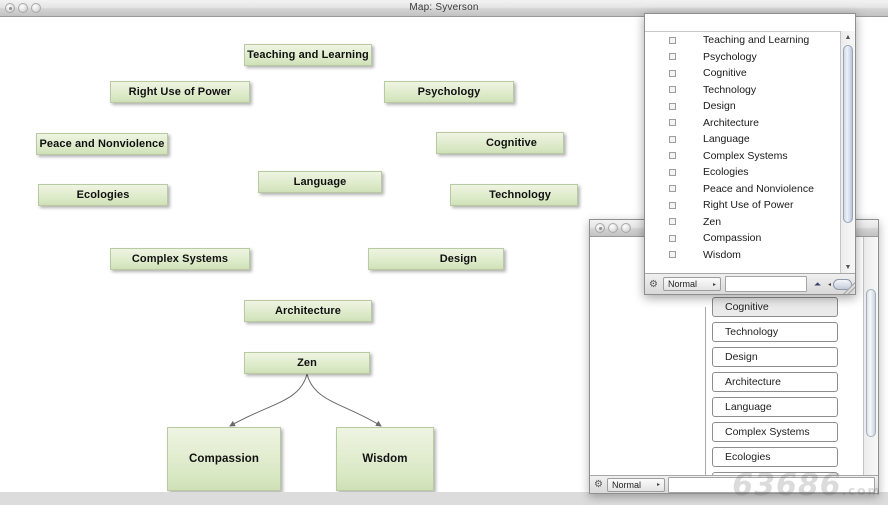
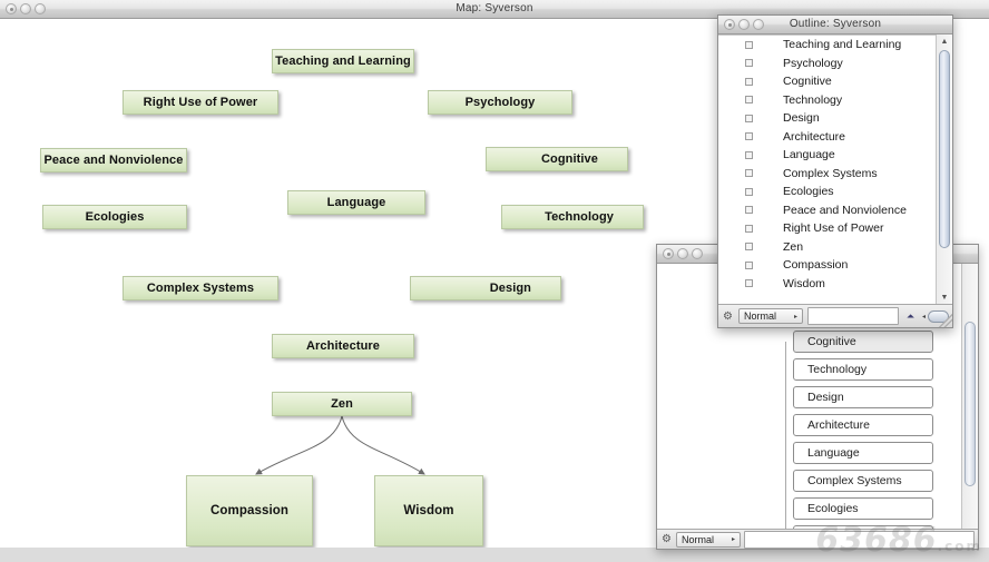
  Map: Syverson
  Teaching and Learning
  Right Use of Power
  Psychology
  Peace and Nonviolence
  Cognitive
  Ecologies
  Language
  Technology
  Complex Systems
  Design
  Architecture
  Zen
  Compassion
  Wisdom
  Cognitive
  Technology
  Design
  Architecture
  Language
  Complex Systems
  Ecologies
  ⚙
  Normal
+ Outline: Syverson
  Teaching and Learning
  Psychology
  Cognitive
  Technology
  Design
  Architecture
  Language
  Complex Systems
  Ecologies
  Peace and Nonviolence
  Right Use of Power
  Zen
  Compassion
  Wisdom
  ⚙
  Normal
  ⏶
  63686.com
